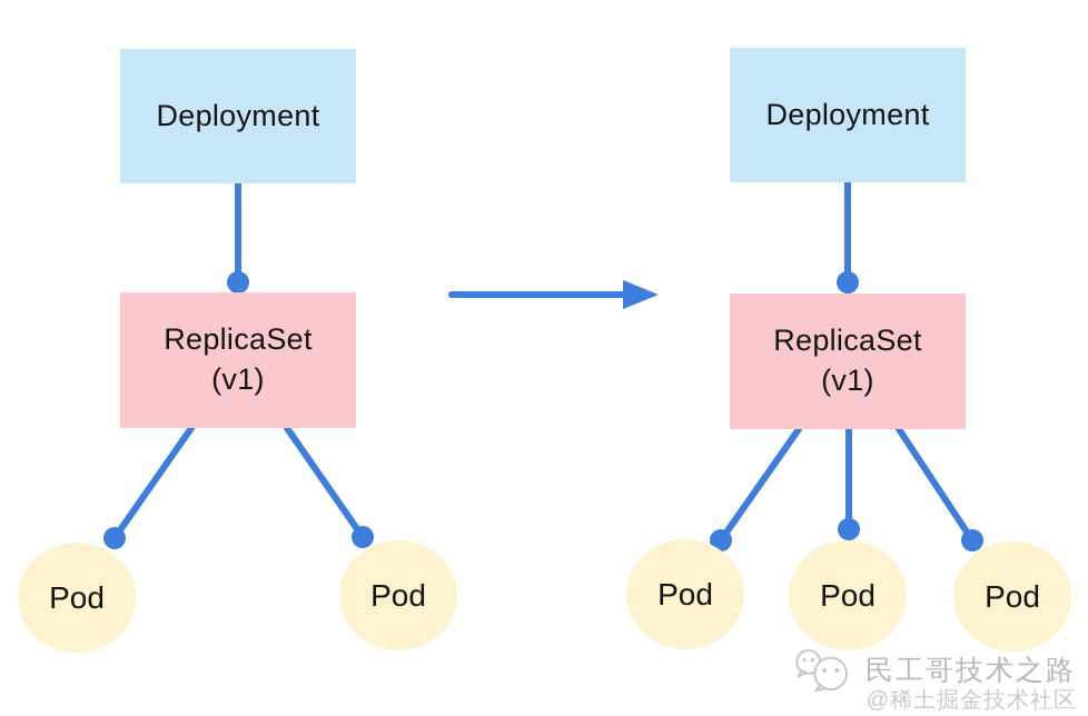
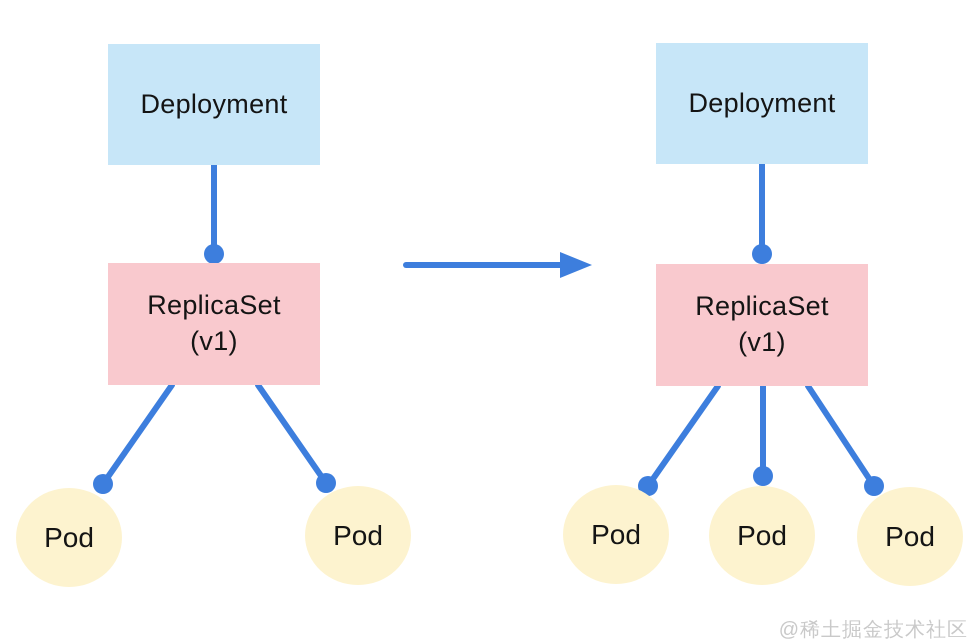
  Deployment
  ReplicaSet
  (v1)
  Pod
  Pod
  Deployment
  ReplicaSet
  (v1)
  Pod
  Pod
  Pod
- 民工哥技术之路
  @稀土掘金技术社区
